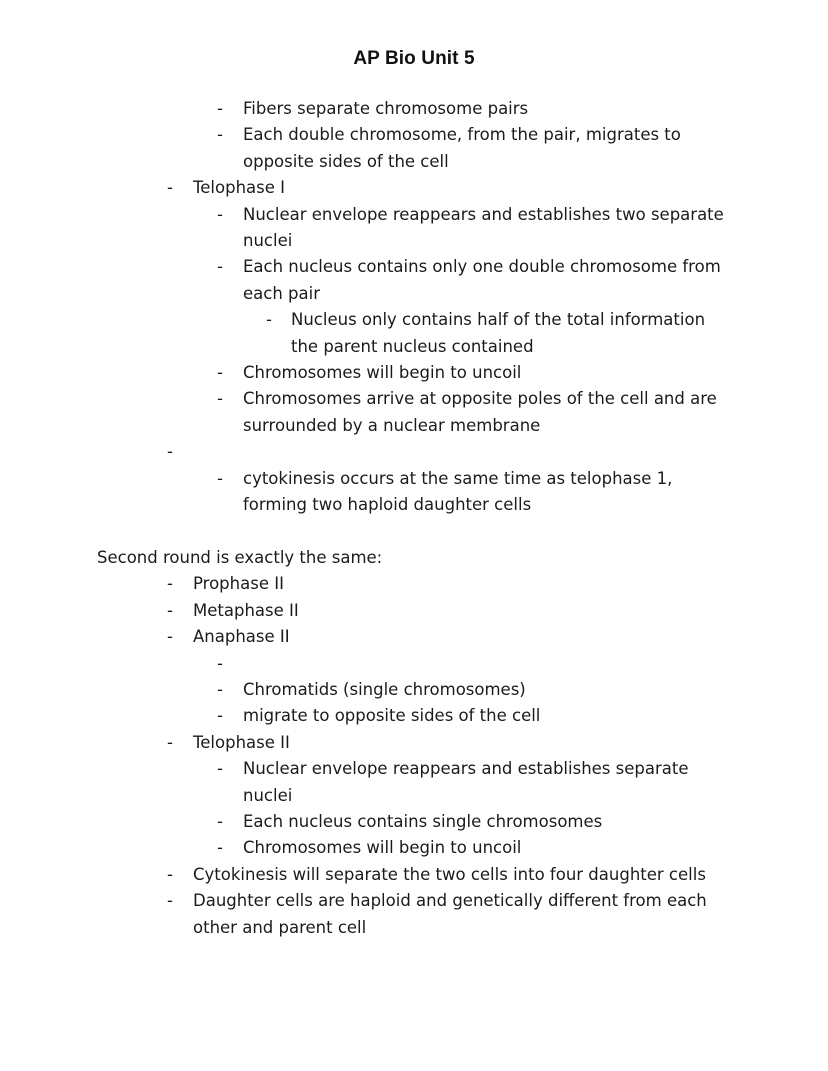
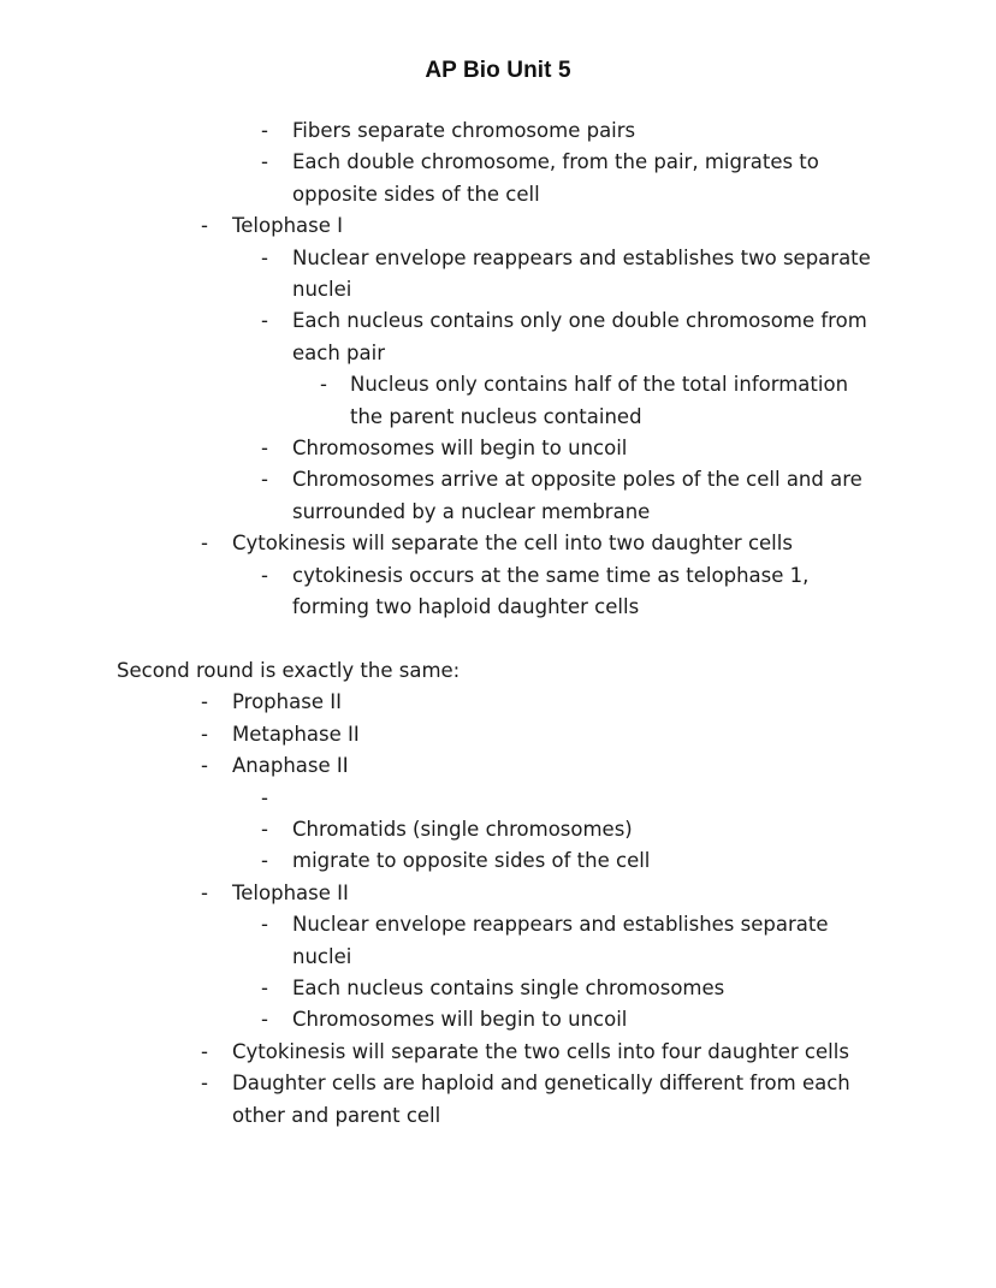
  AP Bio Unit 5
  -
  Fibers separate chromosome pairs
  -
  Each double chromosome, from the pair, migrates to opposite sides of the cell
  -
  Telophase I
  -
  Nuclear envelope reappears and establishes two separate nuclei
  -
  Each nucleus contains only one double chromosome from each pair
  -
  Nucleus only contains half of the total information the parent nucleus contained
  -
  Chromosomes will begin to uncoil
  -
  Chromosomes arrive at opposite poles of the cell and are surrounded by a nuclear membrane
  -
+ Cytokinesis will separate the cell into two daughter cells
  -
  cytokinesis occurs at the same time as telophase 1, forming two haploid daughter cells
  Second round is exactly the same:
  -
  Prophase II
  -
  Metaphase II
  -
  Anaphase II
  -
  -
  Chromatids (single chromosomes)
  -
  migrate to opposite sides of the cell
  -
  Telophase II
  -
  Nuclear envelope reappears and establishes separate nuclei
  -
  Each nucleus contains single chromosomes
  -
  Chromosomes will begin to uncoil
  -
  Cytokinesis will separate the two cells into four daughter cells
  -
  Daughter cells are haploid and genetically different from each other and parent cell
